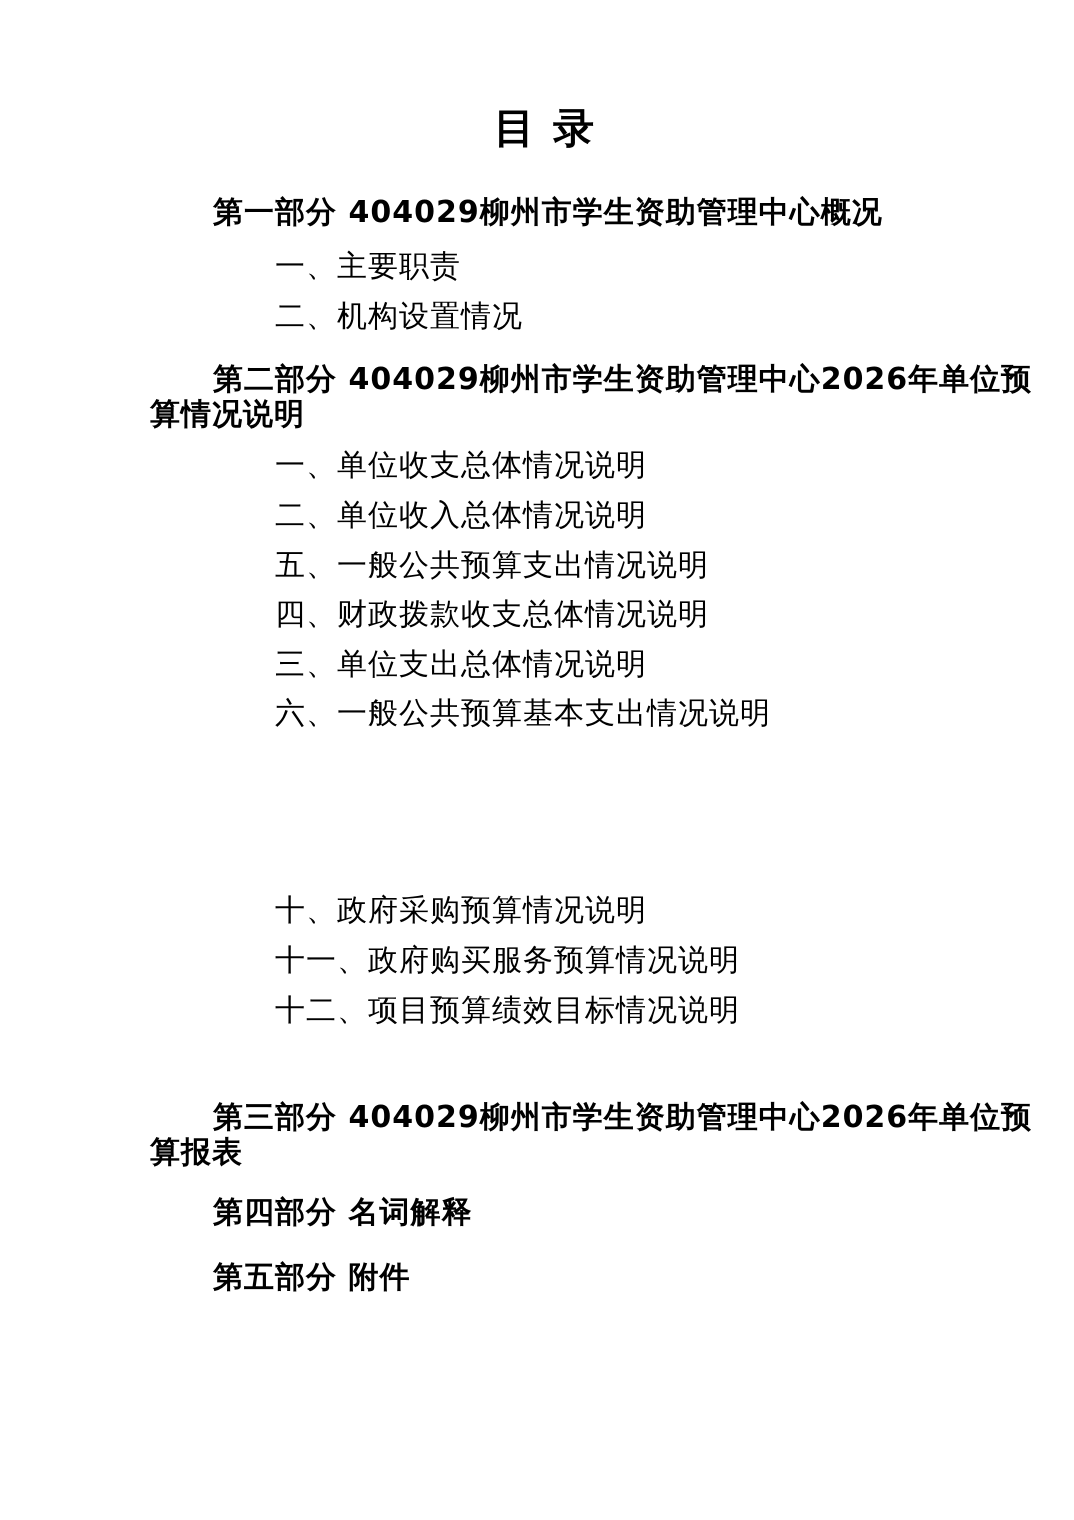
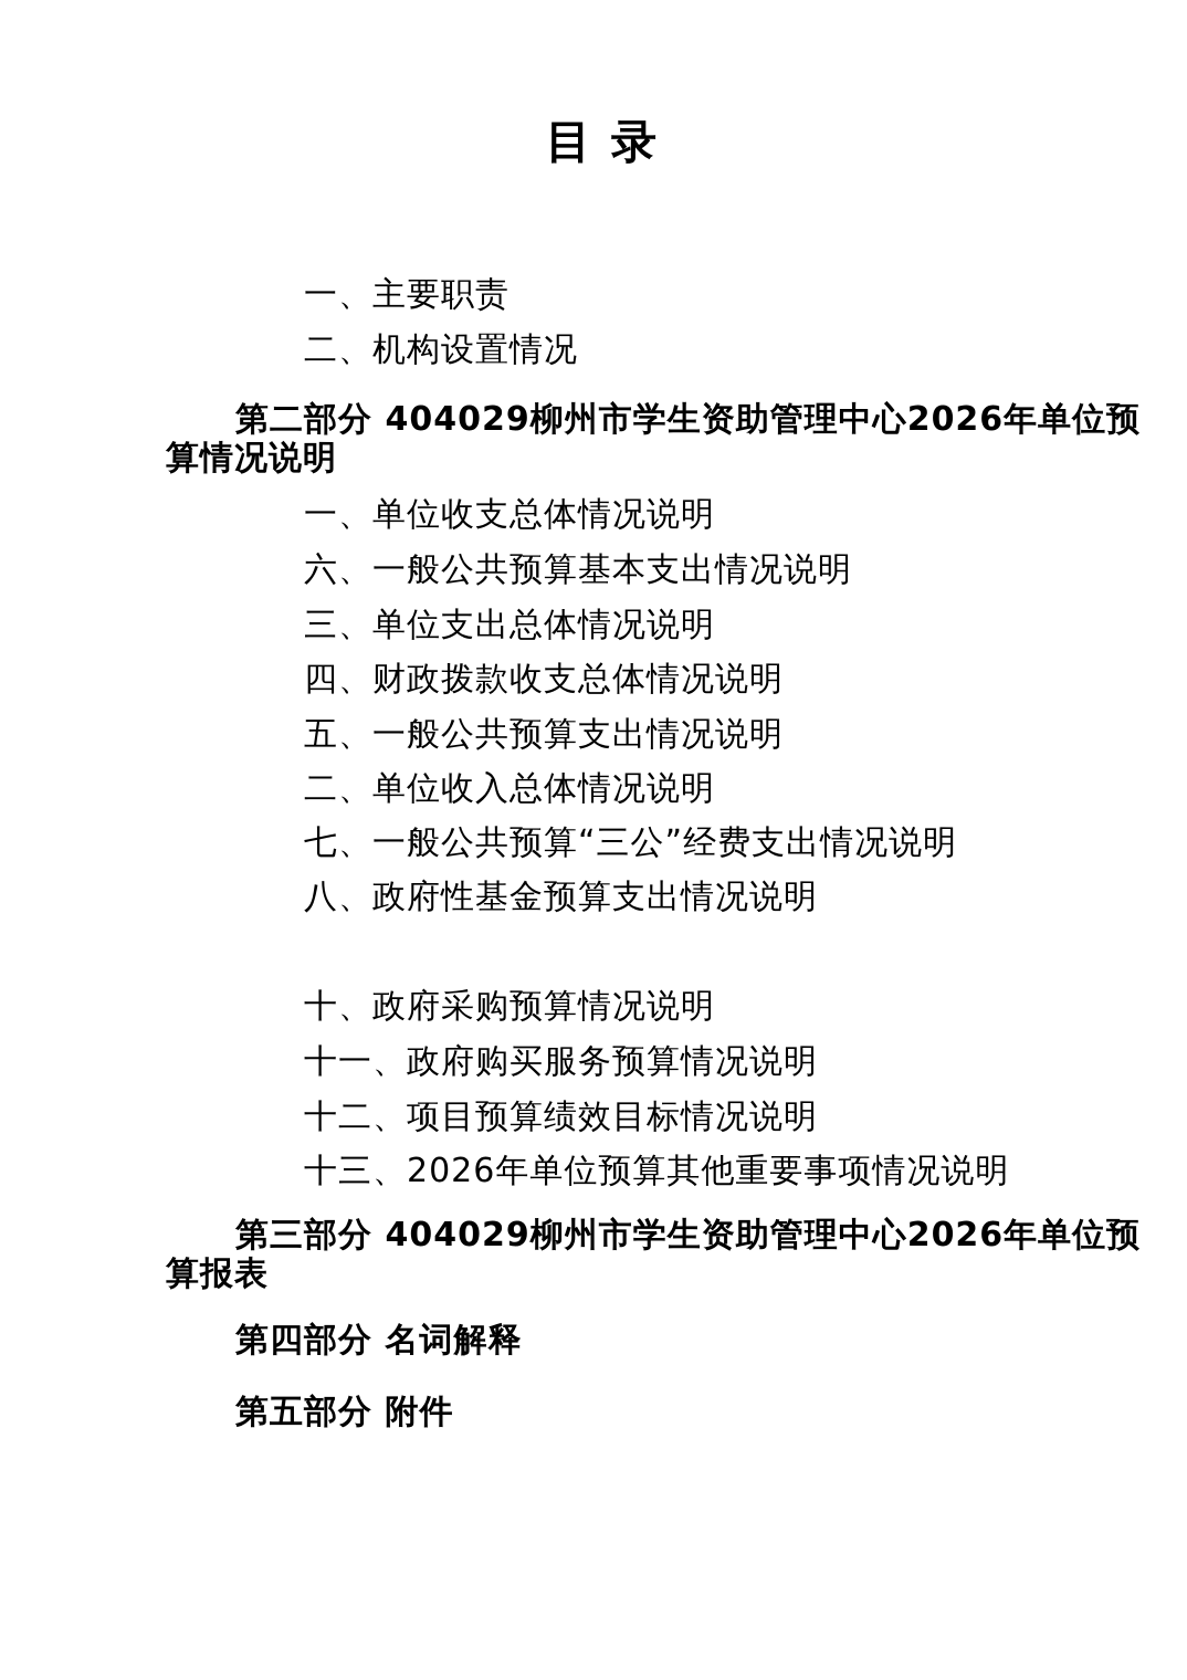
  目 录
- 第一部分 404029柳州市学生资助管理中心概况
  一、主要职责
  二、机构设置情况
  第二部分 404029柳州市学生资助管理中心2026年单位预
  算情况说明
  一、单位收支总体情况说明
- 二、单位收入总体情况说明
+ 六、一般公共预算基本支出情况说明
- 五、一般公共预算支出情况说明
+ 三、单位支出总体情况说明
  四、财政拨款收支总体情况说明
- 三、单位支出总体情况说明
+ 五、一般公共预算支出情况说明
- 六、一般公共预算基本支出情况说明
+ 二、单位收入总体情况说明
+ 七、一般公共预算“三公”经费支出情况说明
+ 八、政府性基金预算支出情况说明
  十、政府采购预算情况说明
  十一、政府购买服务预算情况说明
  十二、项目预算绩效目标情况说明
+ 十三、2026年单位预算其他重要事项情况说明
  第三部分 404029柳州市学生资助管理中心2026年单位预
  算报表
  第四部分 名词解释
  第五部分 附件
